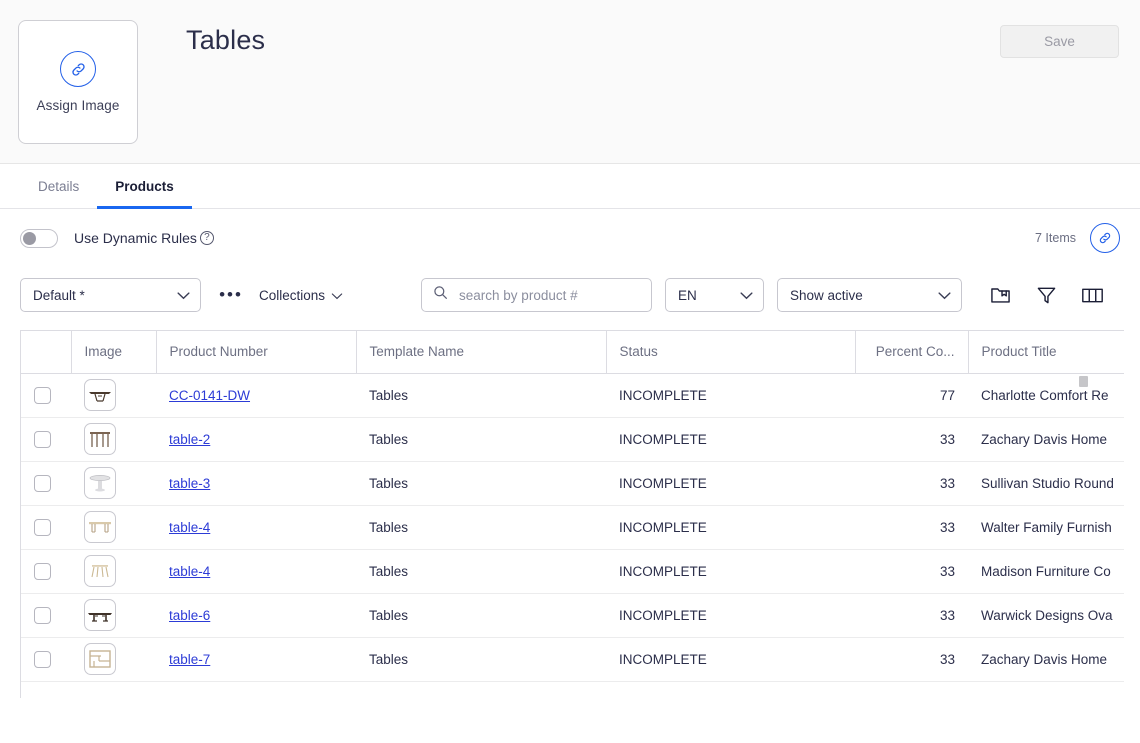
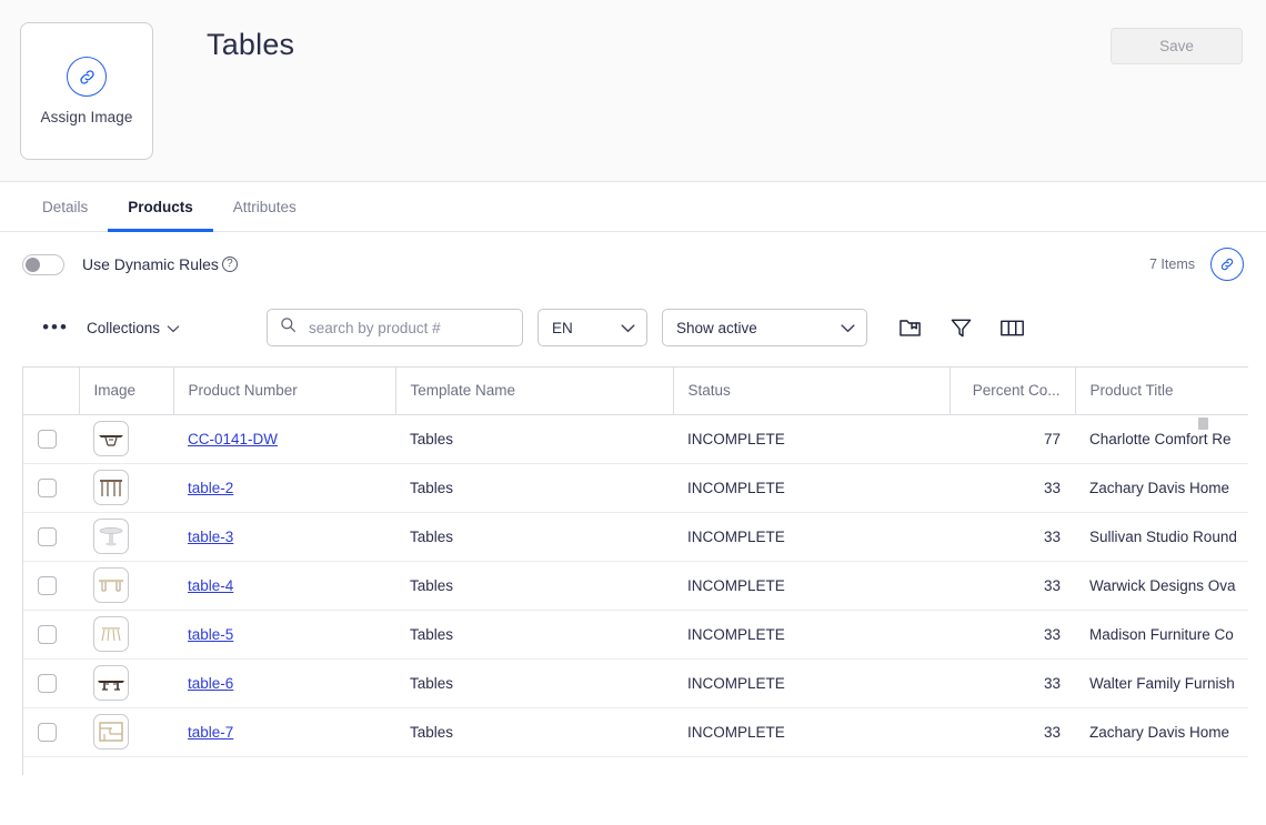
  Assign Image
  Tables
  Save
  Details
  Products
+ Attributes
  Use Dynamic Rules
  ?
  7 Items
- Default *
  •••
  Collections
  search by product #
  EN
  Show active
  	Image	Product Number	Template Name	Status	Percent Co...	Product Title
  		CC-0141-DW	Tables	INCOMPLETE	77	Charlotte Comfort Re
  		table-2	Tables	INCOMPLETE	33	Zachary Davis Home
  		table-3	Tables	INCOMPLETE	33	Sullivan Studio Round
- 		table-4	Tables	INCOMPLETE	33	Walter Family Furnish
+ 		table-4	Tables	INCOMPLETE	33	Warwick Designs Ova
- 		table-4	Tables	INCOMPLETE	33	Madison Furniture Co
+ 		table-5	Tables	INCOMPLETE	33	Madison Furniture Co
- 		table-6	Tables	INCOMPLETE	33	Warwick Designs Ova
+ 		table-6	Tables	INCOMPLETE	33	Walter Family Furnish
  		table-7	Tables	INCOMPLETE	33	Zachary Davis Home
